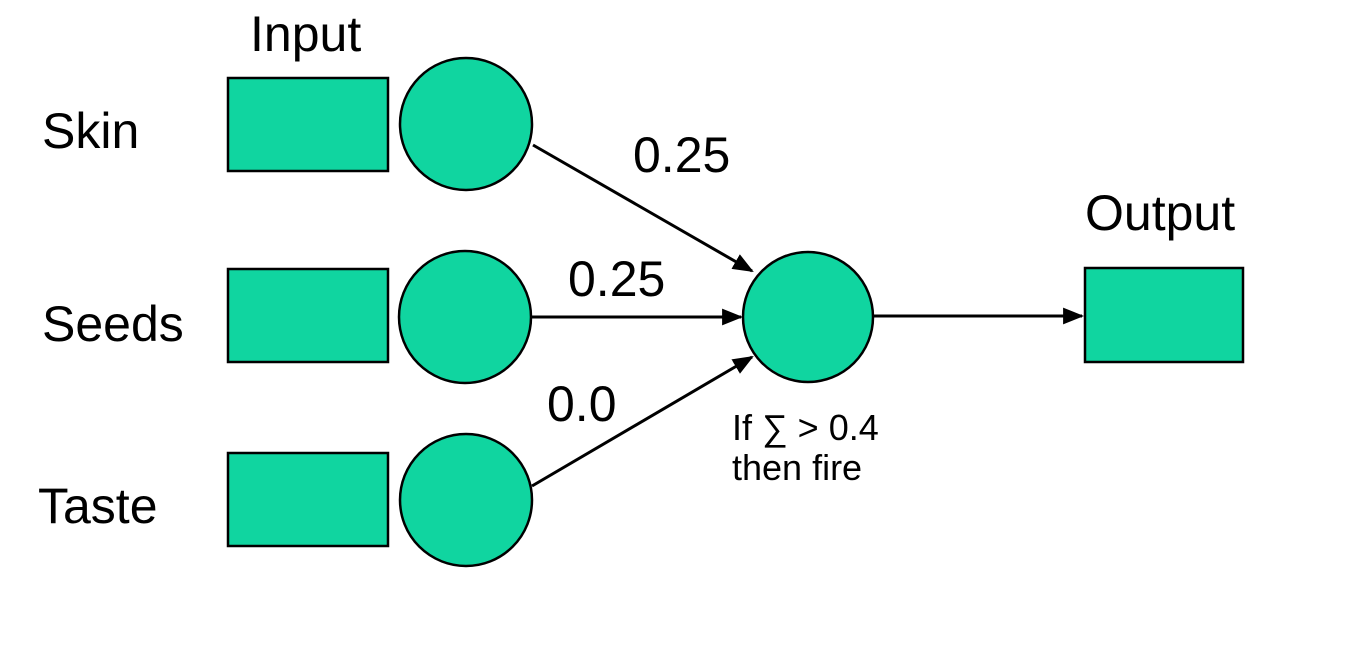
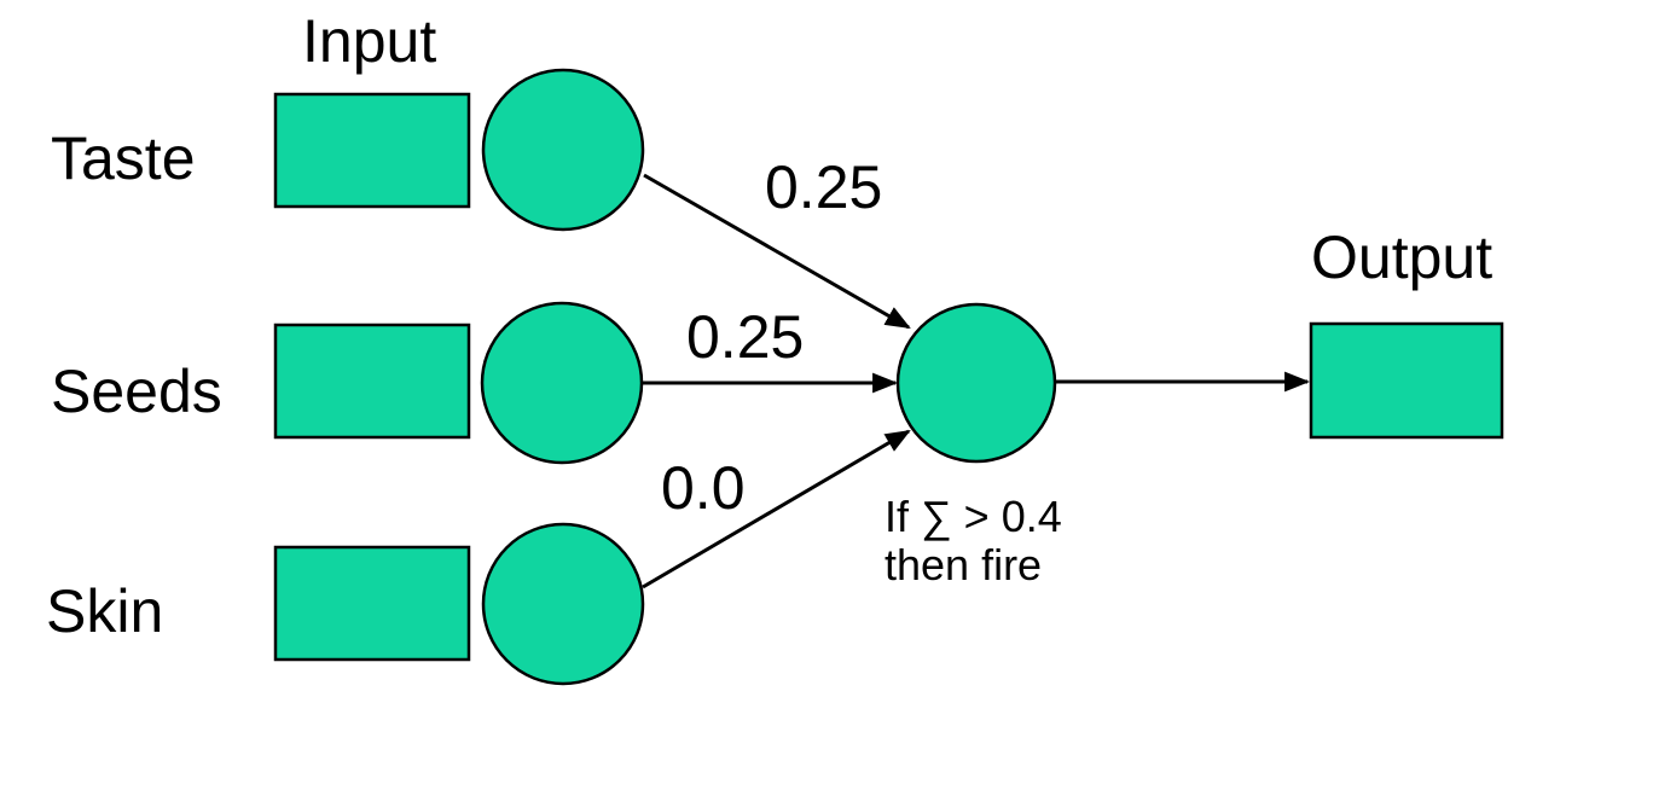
  Input
  Output
- Skin
+ Taste
  0.25
  Seeds
  0.25
- Taste
+ Skin
  0.0
  If ∑ > 0.4
  then fire
